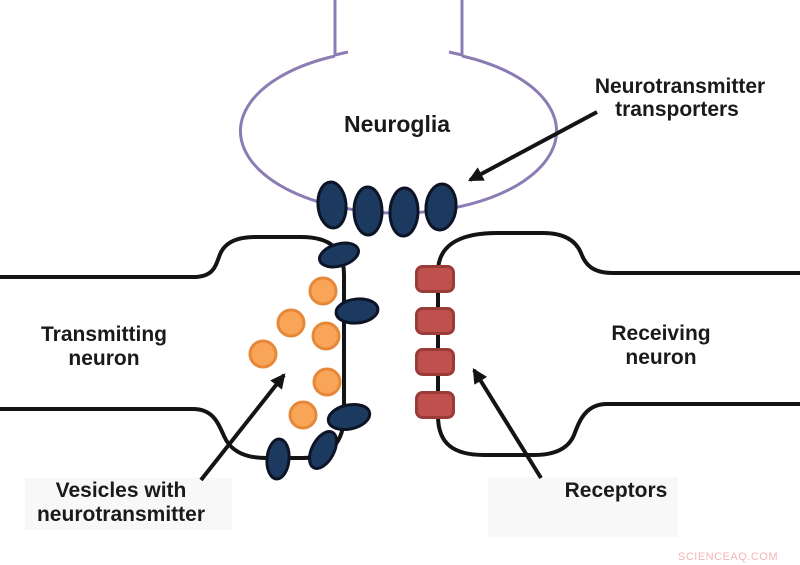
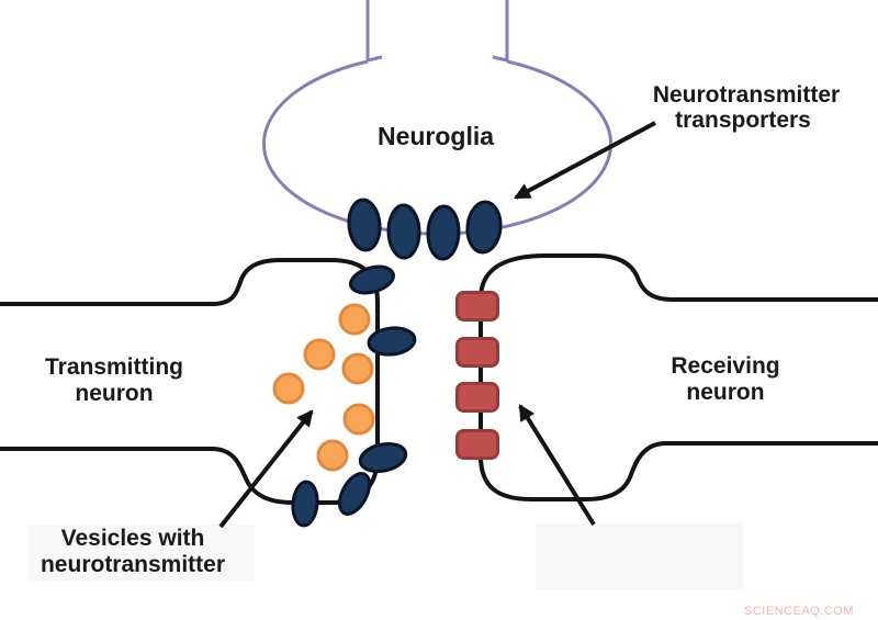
  Neuroglia
  Neurotransmitter
  transporters
  Transmitting
  neuron
  Receiving
  neuron
  Vesicles with
  neurotransmitter
- Receptors
  SCIENCEAQ.COM
